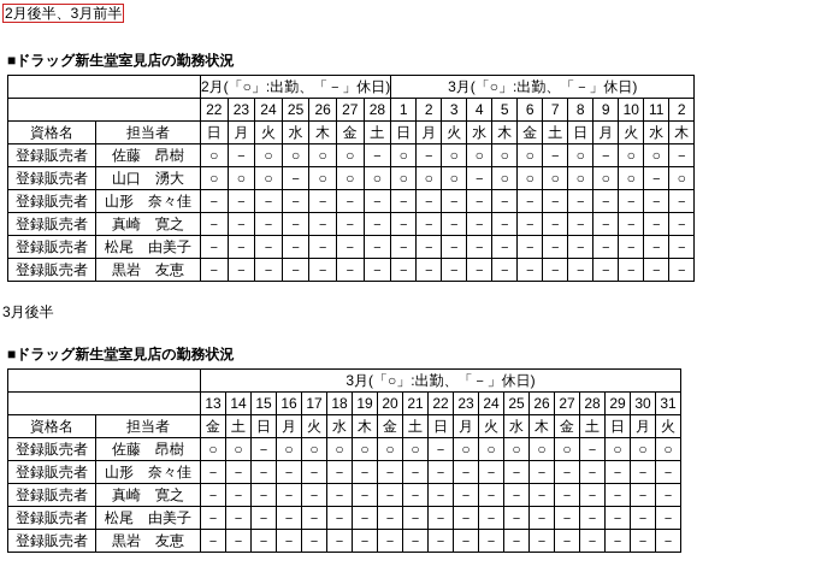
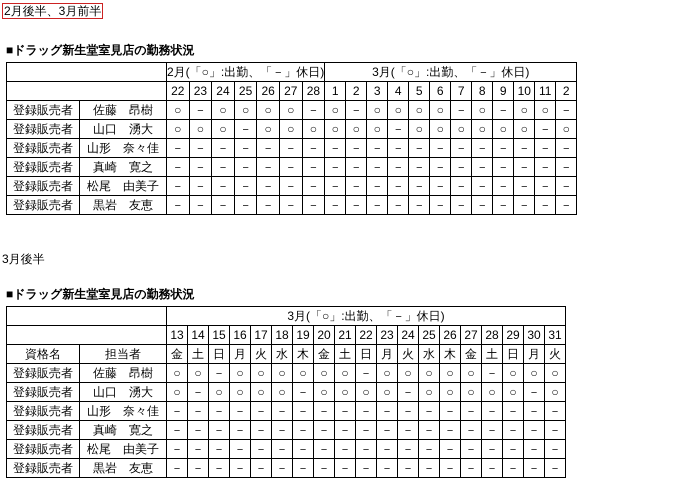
  2月後半、3月前半
  ■ドラッグ新生堂室見店の勤務状況
  	2月(「○」:出勤、「－」休日)	3月(「○」:出勤、「－」休日)
  	22	23	24	25	26	27	28	1	2	3	4	5	6	7	8	9	10	11	2
- 資格名	担当者	日	月	火	水	木	金	土	日	月	火	水	木	金	土	日	月	火	水	木
  登録販売者	佐藤 昂樹	○	－	○	○	○	○	－	○	－	○	○	○	○	－	○	－	○	○	－
  登録販売者	山口 湧大	○	○	○	－	○	○	○	○	○	○	－	○	○	○	○	○	○	－	○
  登録販売者	山形 奈々佳	－	－	－	－	－	－	－	－	－	－	－	－	－	－	－	－	－	－	－
  登録販売者	真崎 寛之	－	－	－	－	－	－	－	－	－	－	－	－	－	－	－	－	－	－	－
  登録販売者	松尾 由美子	－	－	－	－	－	－	－	－	－	－	－	－	－	－	－	－	－	－	－
  登録販売者	黒岩 友恵	－	－	－	－	－	－	－	－	－	－	－	－	－	－	－	－	－	－	－
  3月後半
  ■ドラッグ新生堂室見店の勤務状況
  	3月(「○」:出勤、「－」休日)
  	13	14	15	16	17	18	19	20	21	22	23	24	25	26	27	28	29	30	31
  資格名	担当者	金	土	日	月	火	水	木	金	土	日	月	火	水	木	金	土	日	月	火
  登録販売者	佐藤 昂樹	○	○	－	○	○	○	○	○	○	－	○	○	○	○	○	－	○	○	○
+ 登録販売者	山口 湧大	○	－	○	○	○	○	－	○	○	○	○	－	○	○	○	○	○	－	○
  登録販売者	山形 奈々佳	－	－	－	－	－	－	－	－	－	－	－	－	－	－	－	－	－	－	－
  登録販売者	真崎 寛之	－	－	－	－	－	－	－	－	－	－	－	－	－	－	－	－	－	－	－
  登録販売者	松尾 由美子	－	－	－	－	－	－	－	－	－	－	－	－	－	－	－	－	－	－	－
  登録販売者	黒岩 友恵	－	－	－	－	－	－	－	－	－	－	－	－	－	－	－	－	－	－	－
